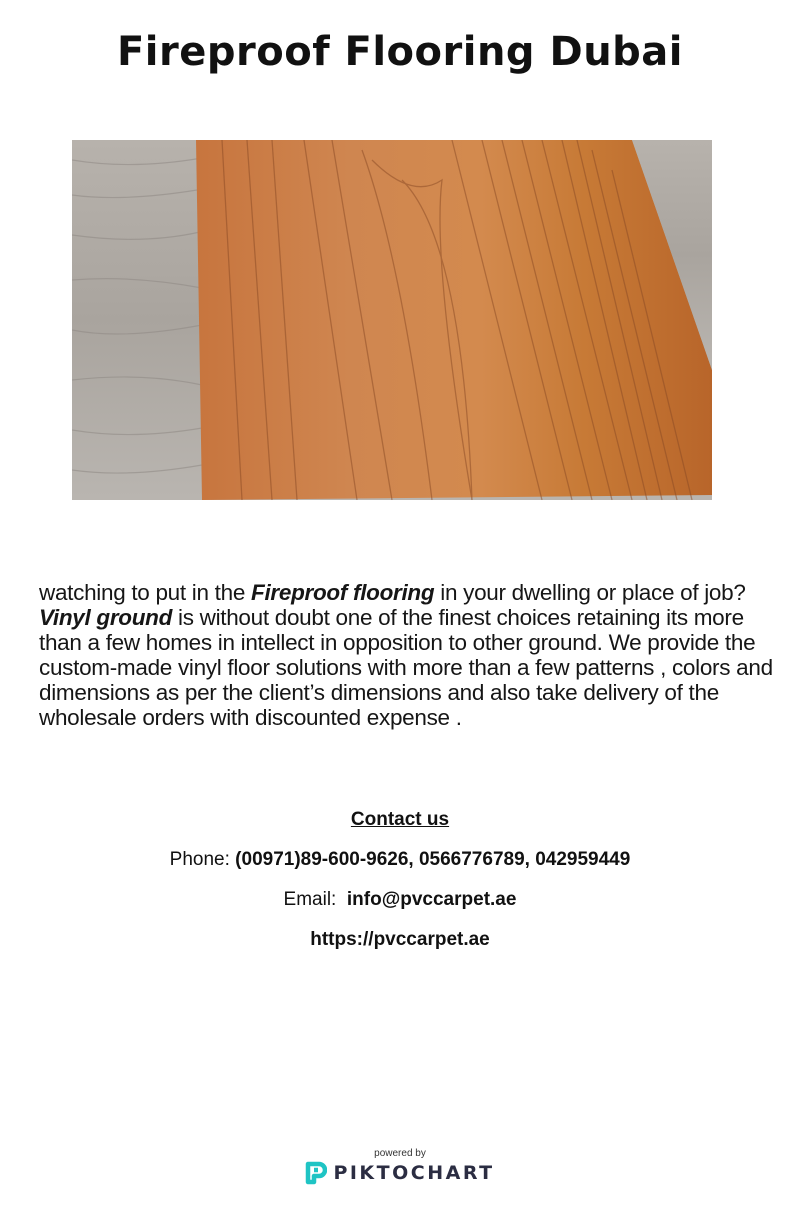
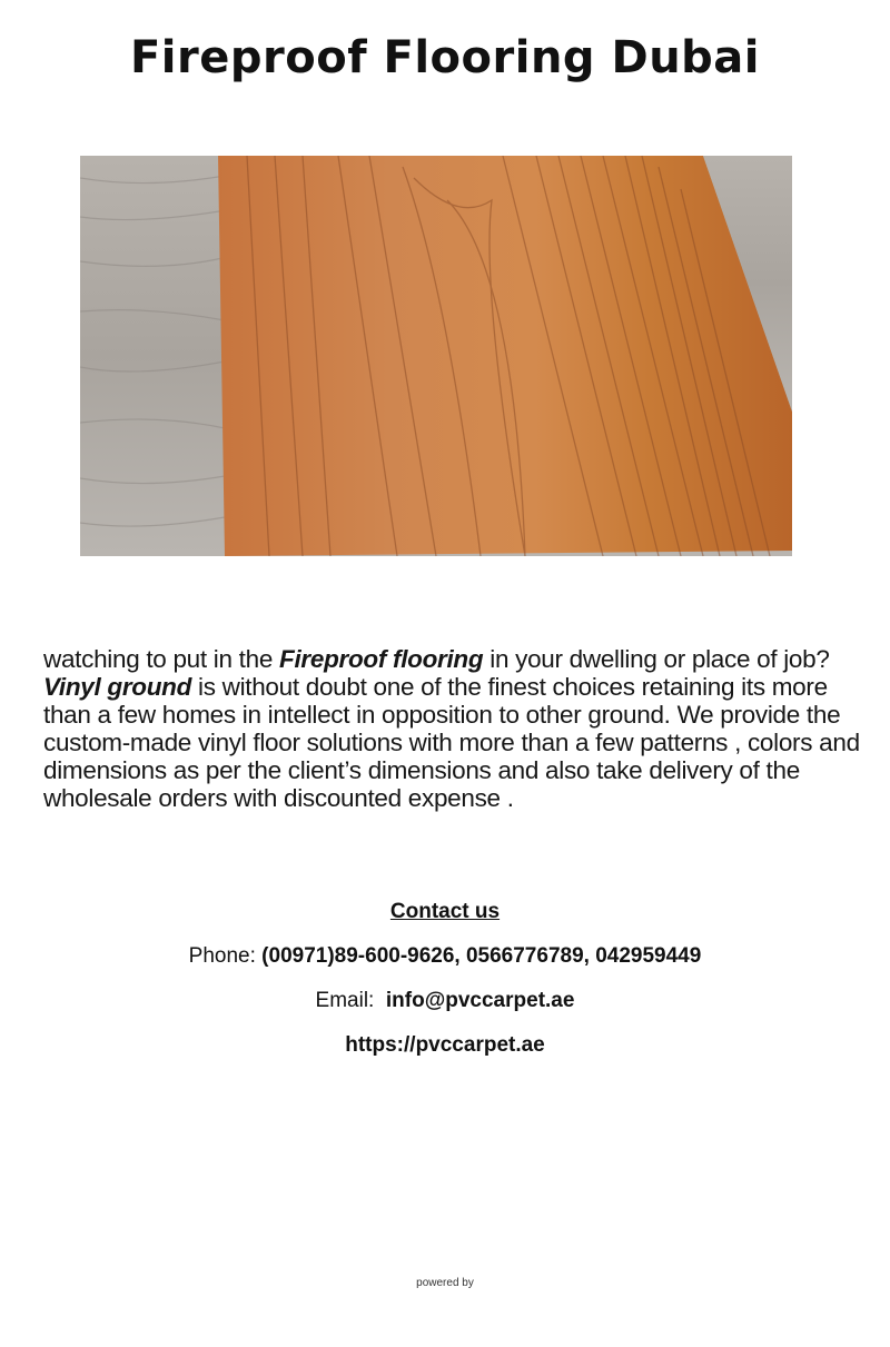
  Fireproof Flooring Dubai
  watching to put in the Fireproof flooring in your dwelling or place of job? Vinyl ground is without doubt one of the finest choices retaining its more than a few homes in intellect in opposition to other ground. We provide the custom-made vinyl floor solutions with more than a few patterns , colors and dimensions as per the client’s dimensions and also take delivery of the wholesale orders with discounted expense .
  Contact us
  Phone: (00971)89-600-9626, 0566776789, 042959449
  Email: info@pvccarpet.ae
  https://pvccarpet.ae
  powered by
- PIKTOCHART
